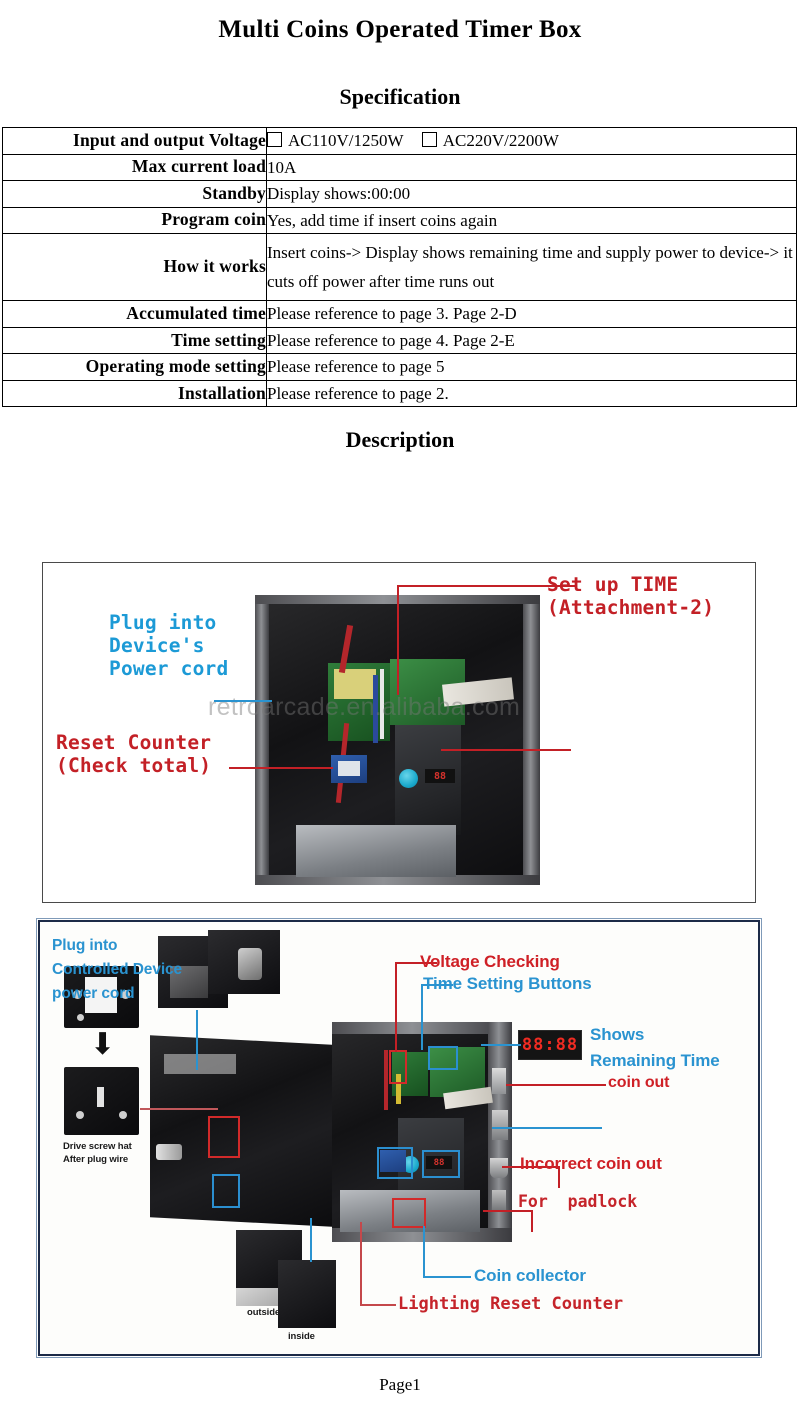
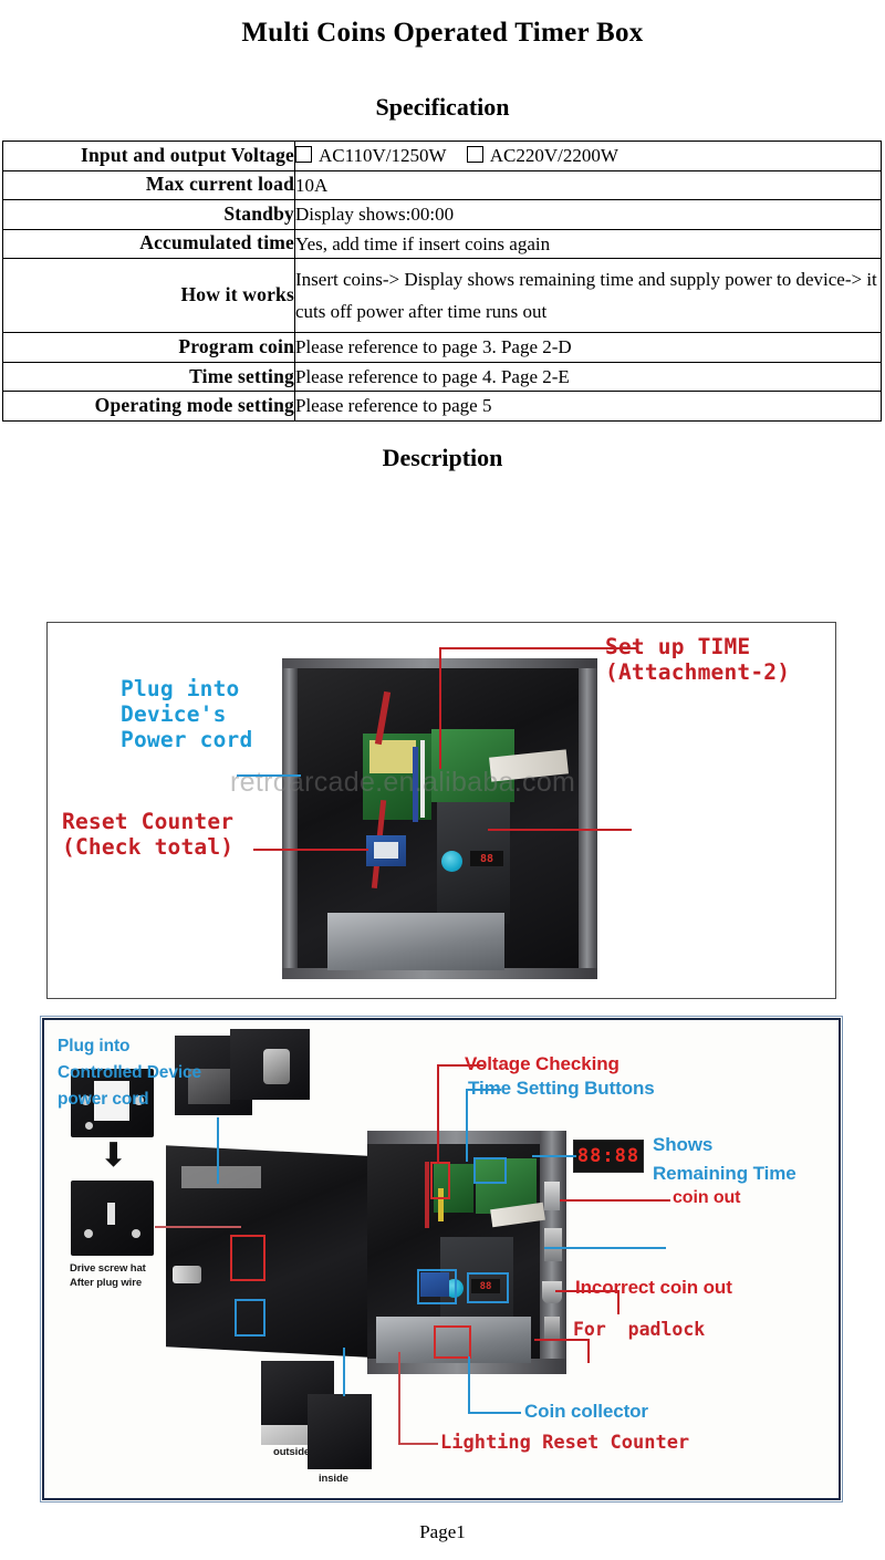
  Multi Coins Operated Timer Box
  Specification
  Input and output Voltage	AC110V/1250W AC220V/2200W
  Max current load	10A
  Standby	Display shows:00:00
- Program coin	Yes, add time if insert coins again
+ Accumulated time	Yes, add time if insert coins again
  How it works	Insert coins-> Display shows remaining time and supply power to device-> it cuts off power after time runs out
- Accumulated time	Please reference to page 3. Page 2-D
+ Program coin	Please reference to page 3. Page 2-D
  Time setting	Please reference to page 4. Page 2-E
  Operating mode setting	Please reference to page 5
- Installation	Please reference to page 2.
  Description
  88
  retroarcade.en.alibaba.com
  Plug into
  Device's
  Power cord
  Reset Counter
  (Check total)
  Set up TIME
  (Attachment-2)
  ⬇
  Drive screw hat
  After plug wire
  88
  88:88
  outsid
  inside
  Plug into
  Controlled Device
  power cord
  Voltage Checking
  Time Setting Buttons
  Shows
  Remaining Time
  coin out
  Incorrect coin out
  For padlock
  Coin collector
  Lighting Reset Counter
  Page1
